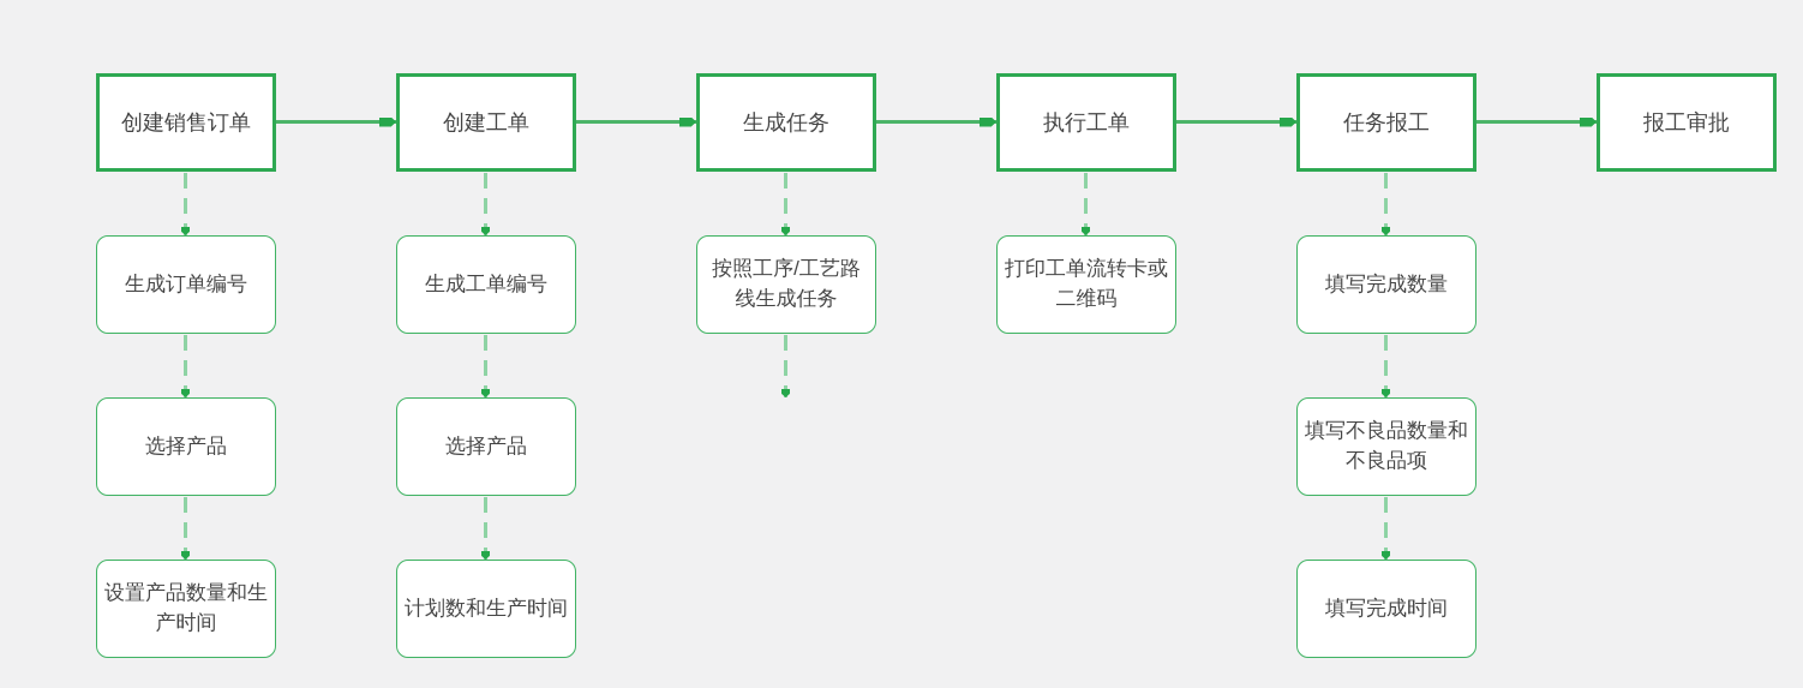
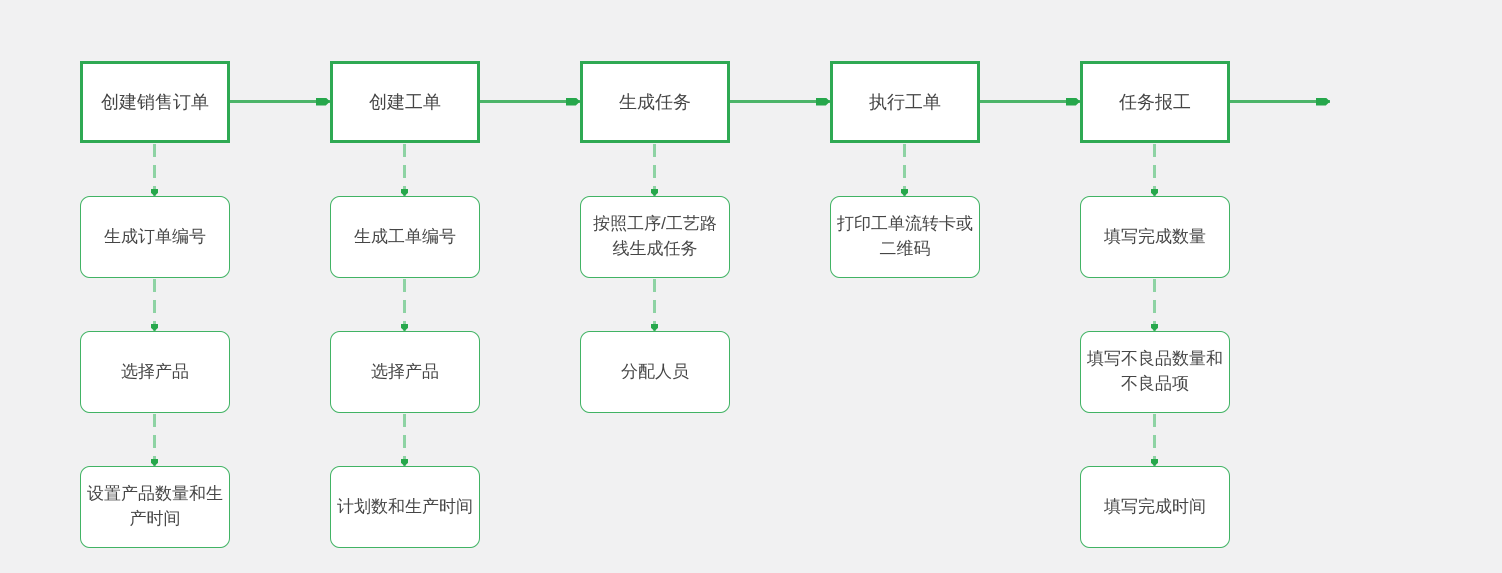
  创建销售订单
  创建工单
  生成任务
  执行工单
  任务报工
- 报工审批
  生成订单编号
  选择产品
  设置产品数量和生
  产时间
  生成工单编号
  选择产品
  计划数和生产时间
  按照工序/工艺路
  线生成任务
+ 分配人员
  打印工单流转卡或
  二维码
  填写完成数量
  填写不良品数量和
  不良品项
  填写完成时间
